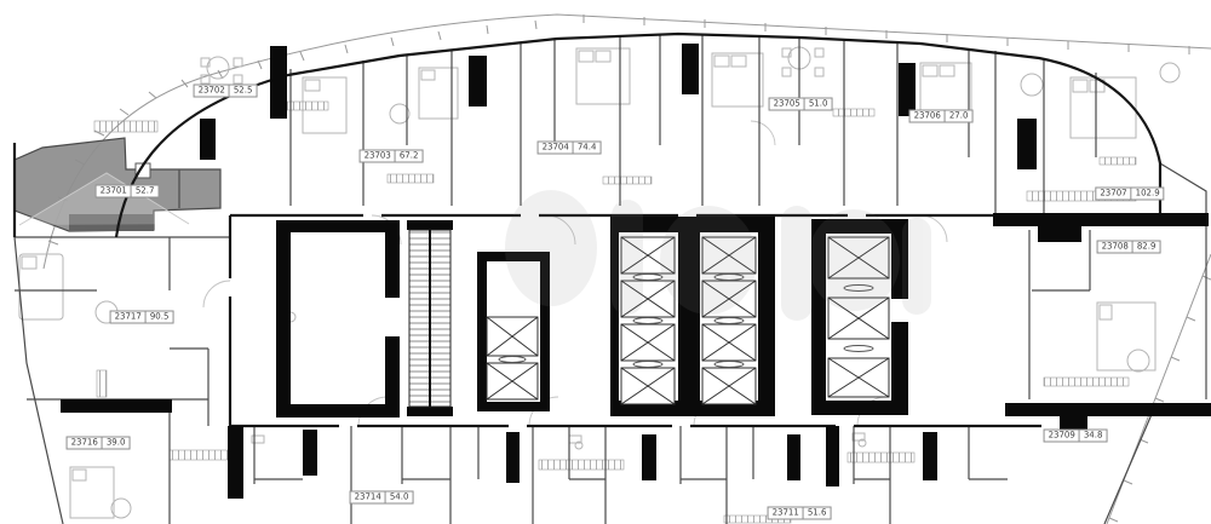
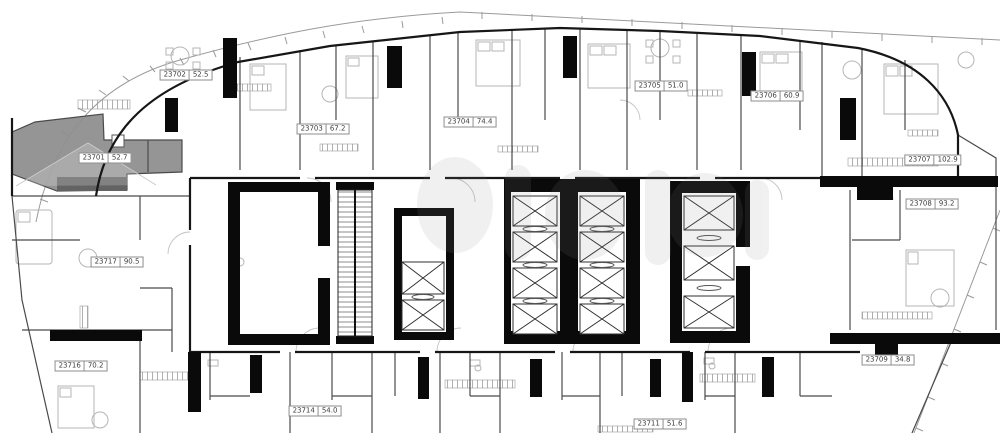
  23701
  52.7
  23702
  52.5
  23703
  67.2
  23704
  74.4
  23705
  51.0
  23706
- 27.0
+ 60.9
  23707
  102.9
  23708
- 82.9
+ 93.2
  23709
  34.8
  23711
  51.6
  23714
  54.0
  23716
- 39.0
+ 70.2
  23717
  90.5
